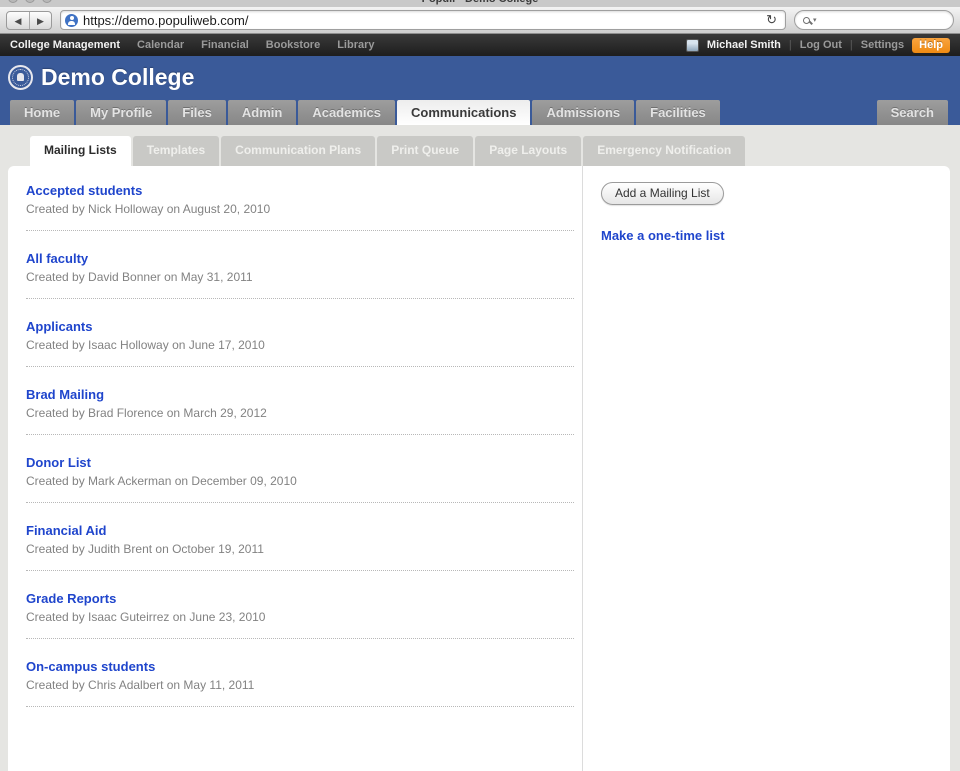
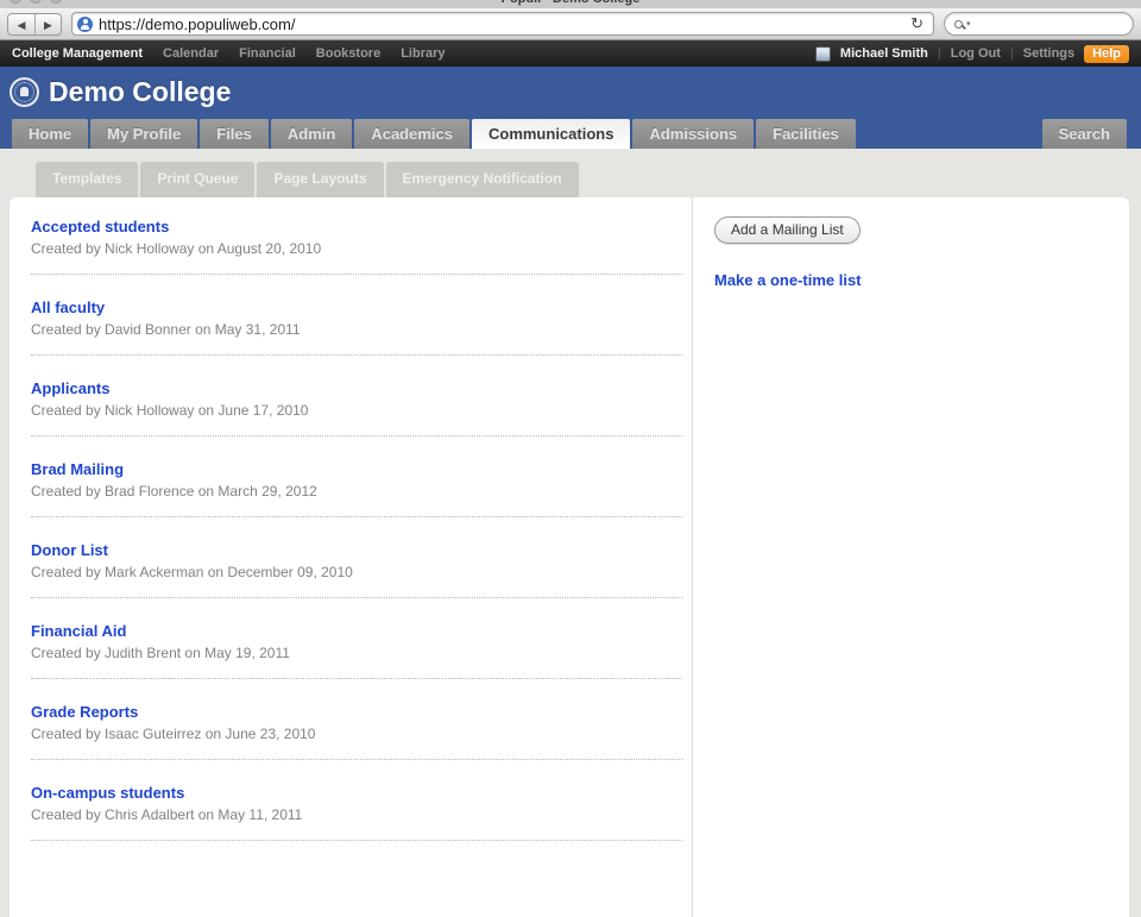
  ◀
  ▶
  https://demo.populiweb.com/
  ↻
  College Management
  Calendar
  Financial
  Bookstore
  Library
  Michael Smith
  |
  Log Out
  |
  Settings
  Help
  Demo College
  Home
  My Profile
  Files
  Admin
  Academics
  Communications
  Admissions
  Facilities
  Search
- Mailing Lists
  Templates
- Communication Plans
  Print Queue
  Page Layouts
  Emergency Notification
  Accepted students
  Created by Nick Holloway on August 20, 2010
  All faculty
  Created by David Bonner on May 31, 2011
  Applicants
- Created by Isaac Holloway on June 17, 2010
+ Created by Nick Holloway on June 17, 2010
  Brad Mailing
  Created by Brad Florence on March 29, 2012
  Donor List
  Created by Mark Ackerman on December 09, 2010
  Financial Aid
- Created by Judith Brent on October 19, 2011
+ Created by Judith Brent on May 19, 2011
  Grade Reports
  Created by Isaac Guteirrez on June 23, 2010
  On-campus students
  Created by Chris Adalbert on May 11, 2011
  Add a Mailing List
  Make a one-time list
